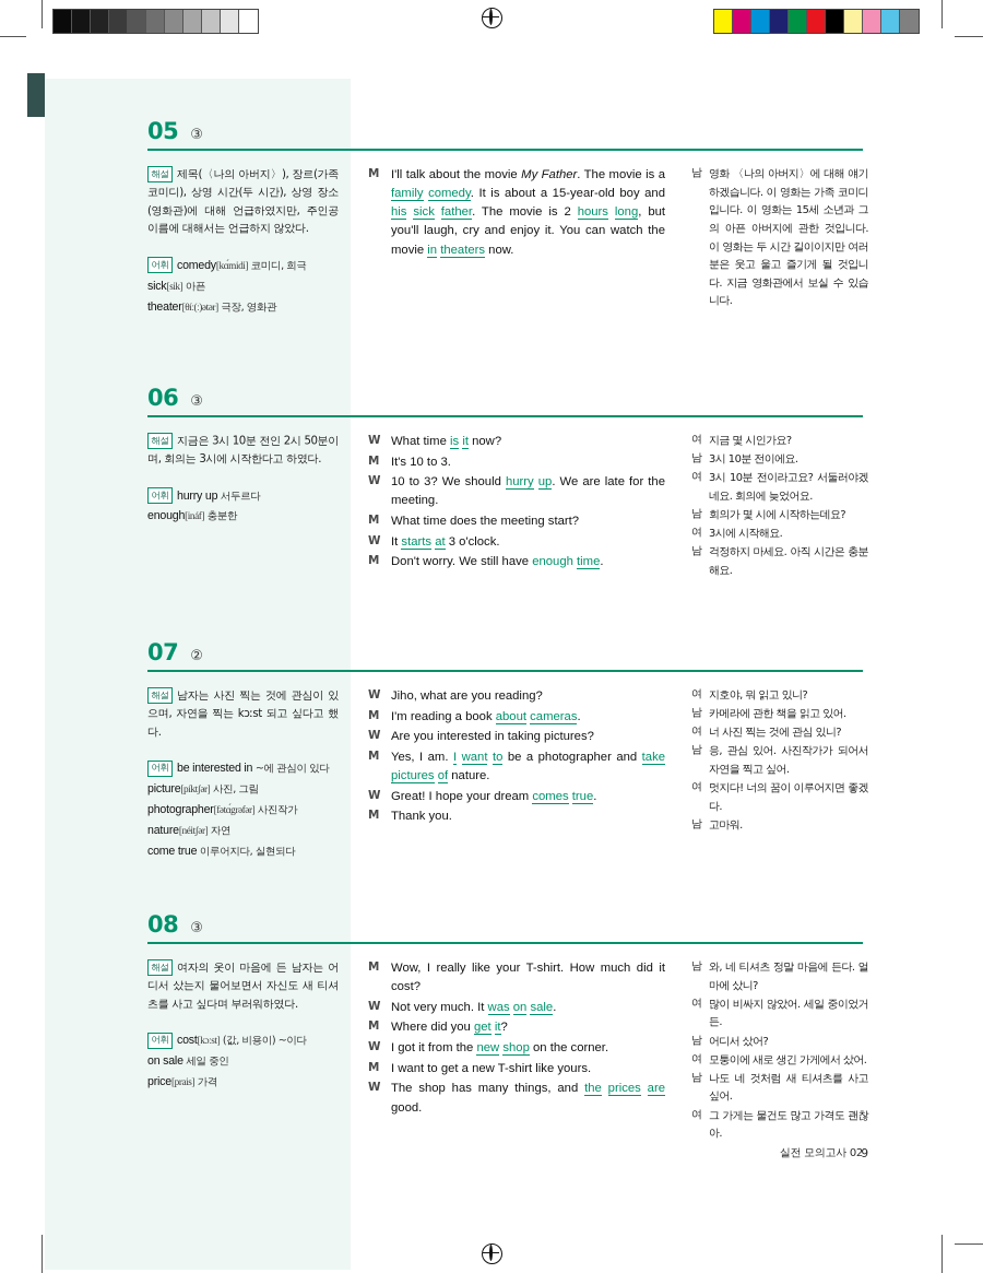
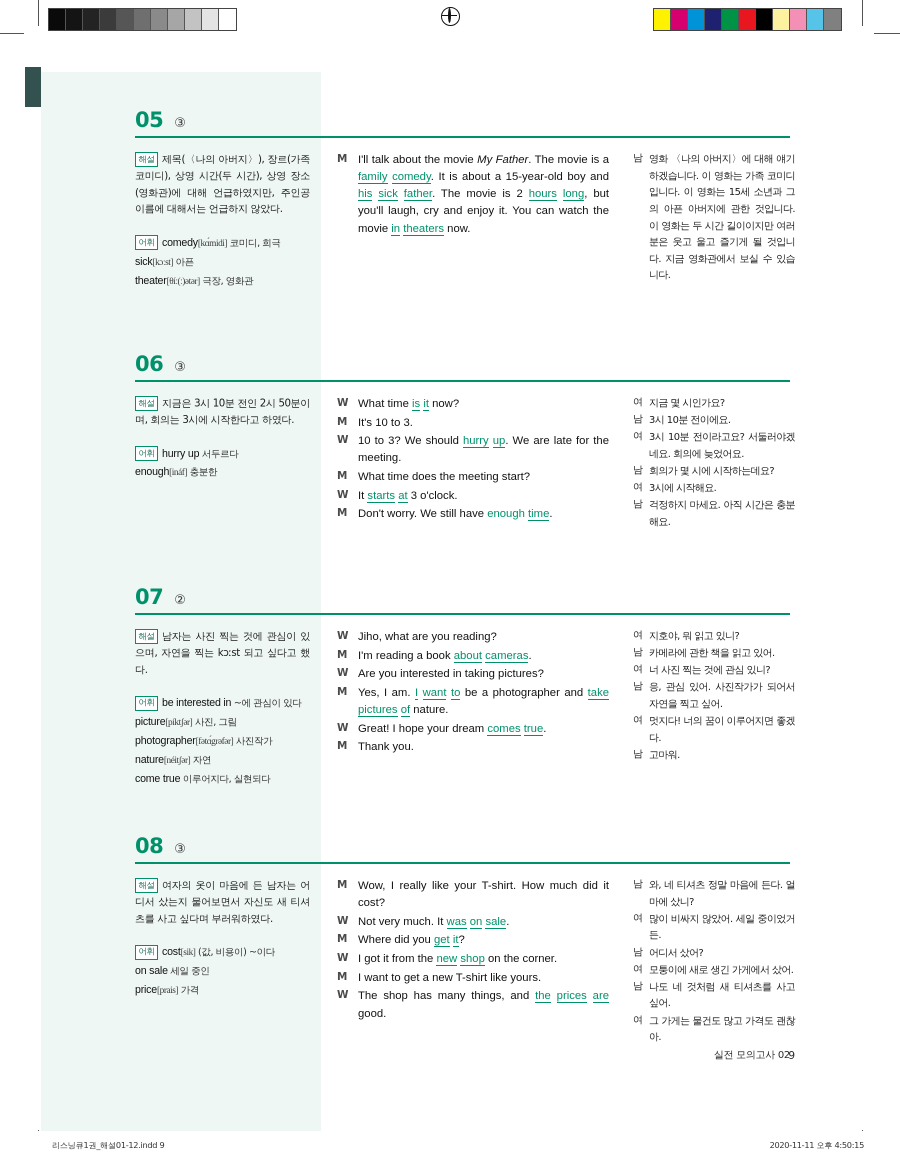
  05
  ③
  해설 제목(〈나의 아버지〉), 장르(가족 코미디), 상영 시간(두 시간), 상영 장소(영화관)에 대해 언급하였지만, 주인공 이름에 대해서는 언급하지 않았다.
  어휘 comedy[kɑ́midi] 코미디, 희극
- sick[sik] 아픈
+ sick[kɔːst] 아픈
  theater[θíː(ː)ətər] 극장, 영화관
  M
  I'll talk about the movie My Father. The movie is a family comedy. It is about a 15-year-old boy and his sick father. The movie is 2 hours long, but you'll laugh, cry and enjoy it. You can watch the movie in theaters now.
  남
  영화 〈나의 아버지〉에 대해 얘기하겠습니다. 이 영화는 가족 코미디입니다. 이 영화는 15세 소년과 그의 아픈 아버지에 관한 것입니다. 이 영화는 두 시간 길이이지만 여러분은 웃고 울고 즐기게 될 것입니다. 지금 영화관에서 보실 수 있습니다.
  06
  ③
  해설 지금은 3시 10분 전인 2시 50분이며, 회의는 3시에 시작한다고 하였다.
  어휘 hurry up 서두르다
  enough[ináf] 충분한
  W
  What time is it now?
  M
  It's 10 to 3.
  W
  10 to 3? We should hurry up. We are late for the meeting.
  M
  What time does the meeting start?
  W
  It starts at 3 o'clock.
  M
  Don't worry. We still have enough time.
  여
  지금 몇 시인가요?
  남
  3시 10분 전이에요.
  여
  3시 10분 전이라고요? 서둘러야겠네요. 회의에 늦었어요.
  남
  회의가 몇 시에 시작하는데요?
  여
  3시에 시작해요.
  남
  걱정하지 마세요. 아직 시간은 충분해요.
  07
  ②
  해설 남자는 사진 찍는 것에 관심이 있으며, 자연을 찍는 kɔːst 되고 싶다고 했다.
  어휘 be interested in ~에 관심이 있다
  picture[píktʃər] 사진, 그림
  photographer[fətɑ́grəfər] 사진작가
  nature[néitʃər] 자연
  come true 이루어지다, 실현되다
  W
  Jiho, what are you reading?
  M
  I'm reading a book about cameras.
  W
  Are you interested in taking pictures?
  M
  Yes, I am. I want to be a photographer and take pictures of nature.
  W
  Great! I hope your dream comes true.
  M
  Thank you.
  여
  지호야, 뭐 읽고 있니?
  남
  카메라에 관한 책을 읽고 있어.
  여
  너 사진 찍는 것에 관심 있니?
  남
  응, 관심 있어. 사진작가가 되어서 자연을 찍고 싶어.
  여
  멋지다! 너의 꿈이 이루어지면 좋겠다.
  남
  고마워.
  08
  ③
  해설 여자의 옷이 마음에 든 남자는 어디서 샀는지 물어보면서 자신도 새 티셔츠를 사고 싶다며 부러워하였다.
- 어휘 cost[kɔːst] (값, 비용이) ~이다
+ 어휘 cost[sik] (값, 비용이) ~이다
  on sale 세일 중인
  price[prais] 가격
  M
  Wow, I really like your T-shirt. How much did it cost?
  W
  Not very much. It was on sale.
  M
  Where did you get it?
  W
  I got it from the new shop on the corner.
  M
  I want to get a new T-shirt like yours.
  W
  The shop has many things, and the prices are good.
  남
  와, 네 티셔츠 정말 마음에 든다. 얼마에 샀니?
  여
  많이 비싸지 않았어. 세일 중이었거든.
  남
  어디서 샀어?
  여
  모퉁이에 새로 생긴 가게에서 샀어.
  남
  나도 네 것처럼 새 티셔츠를 사고 싶어.
  여
  그 가게는 물건도 많고 가격도 괜찮아.
  실전 모의고사 02
  9
+ 리스닝큐1권_해설01-12.indd 9
+ 2020-11-11 오후 4:50:15
